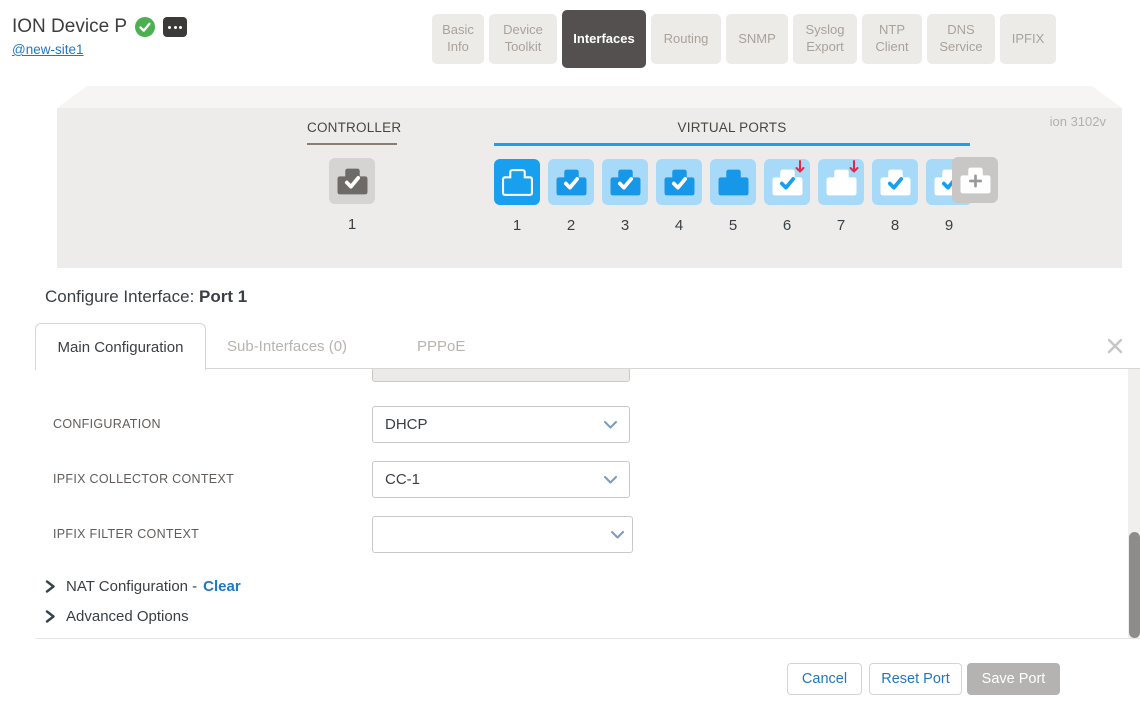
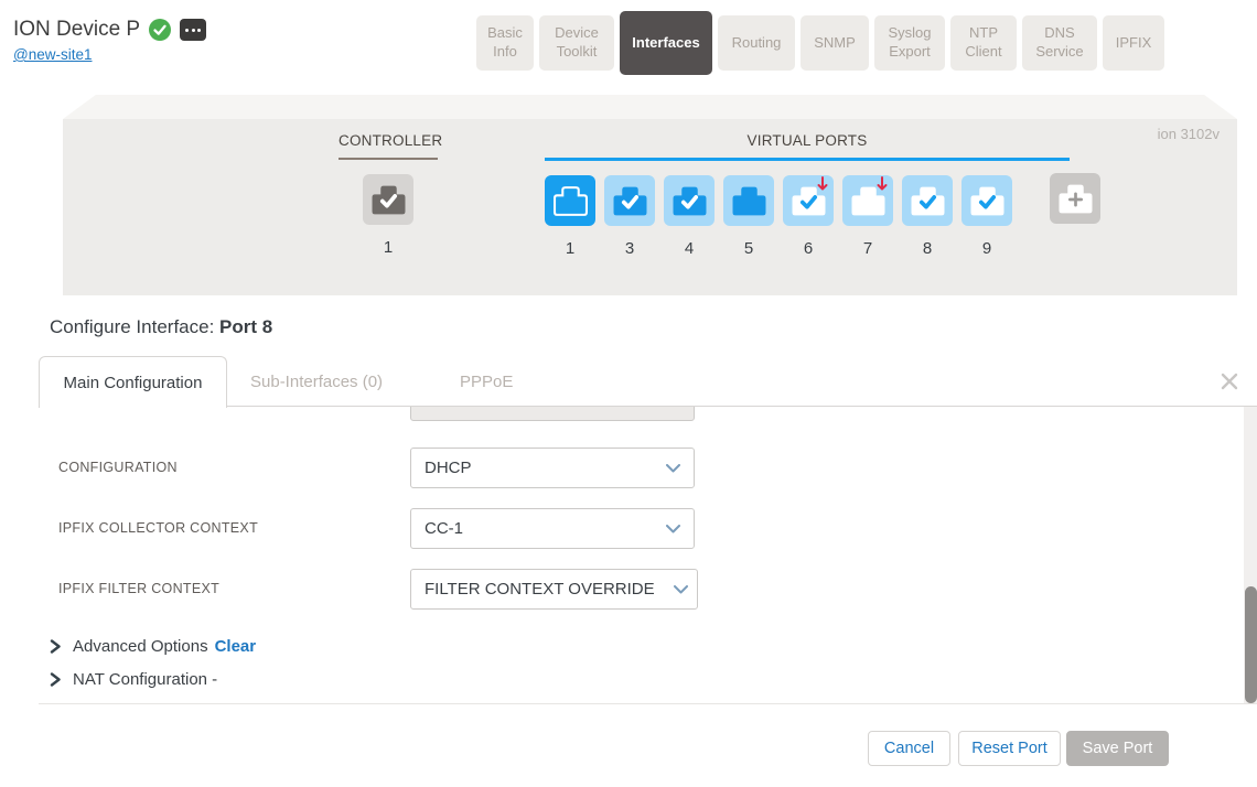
  ION Device P
  @new-site1
  Basic Info
  Device Toolkit
  Interfaces
  Routing
  SNMP
  Syslog Export
  NTP Client
  DNS Service
  IPFIX
  ion 3102v
  CONTROLLER
  1
  VIRTUAL PORTS
  1
- 2
  3
  4
  5
  6
  7
  8
  9
- Configure Interface: Port 1
+ Configure Interface: Port 8
  Main Configuration
  Sub-Interfaces (0)
  PPPoE
  CONFIGURATION
  DHCP
  IPFIX COLLECTOR CONTEXT
  CC-1
  IPFIX FILTER CONTEXT
+ FILTER CONTEXT OVERRIDE
- NAT Configuration -
+ Advanced Options
  Clear
- Advanced Options
+ NAT Configuration -
  Cancel
  Reset Port
  Save Port
